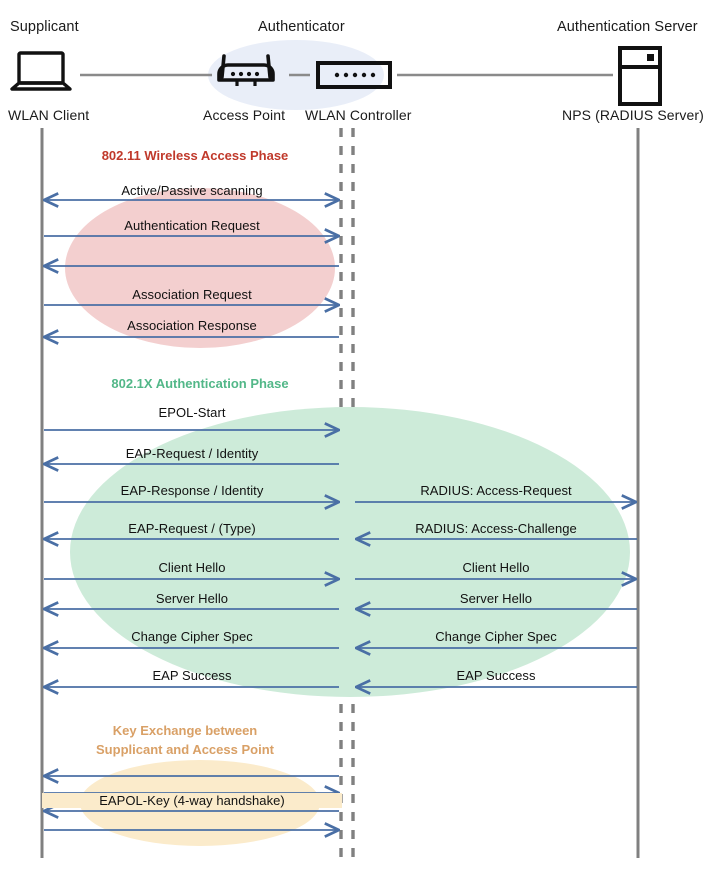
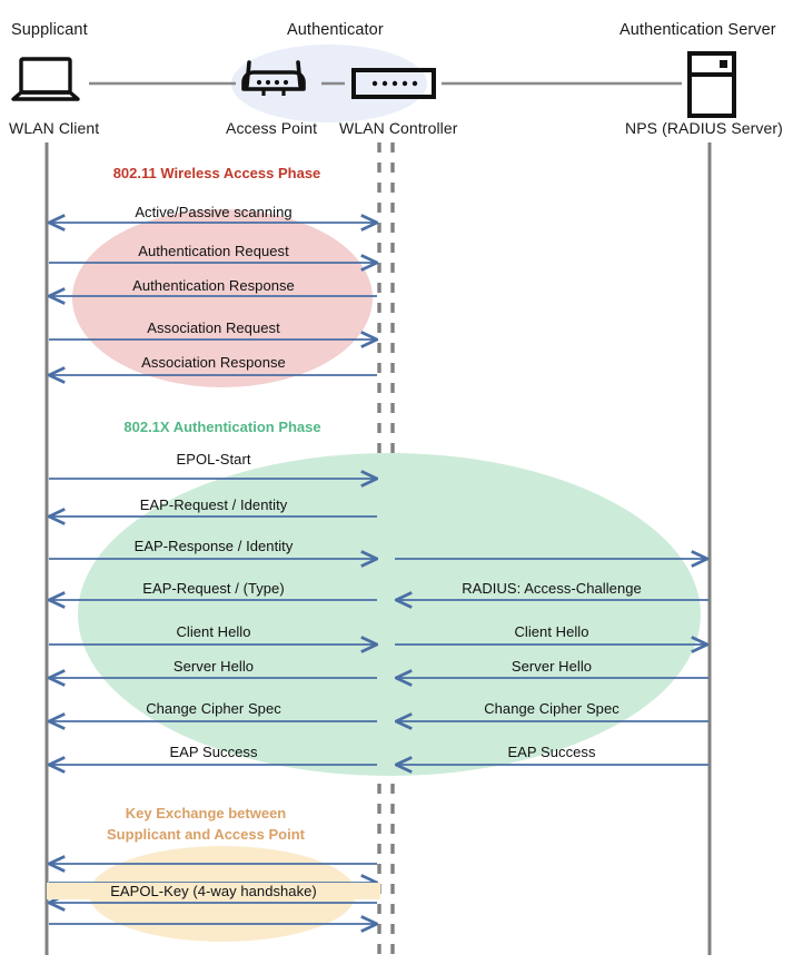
  Supplicant
  Authenticator
  Authentication Server
  WLAN Client
  Access Point
  WLAN Controller
  NPS (RADIUS Server)
  802.11 Wireless Access Phase
  802.1X Authentication Phase
  Key Exchange between
  Supplicant and Access Point
  Active/Passive scanning
  Authentication Request
+ Authentication Response
  Association Request
  Association Response
  EPOL-Start
  EAP-Request / Identity
  EAP-Response / Identity
  EAP-Request / (Type)
  Client Hello
  Server Hello
  Change Cipher Spec
  EAP Success
- RADIUS: Access-Request
  RADIUS: Access-Challenge
  Client Hello
  Server Hello
  Change Cipher Spec
  EAP Success
  EAPOL-Key (4-way handshake)
